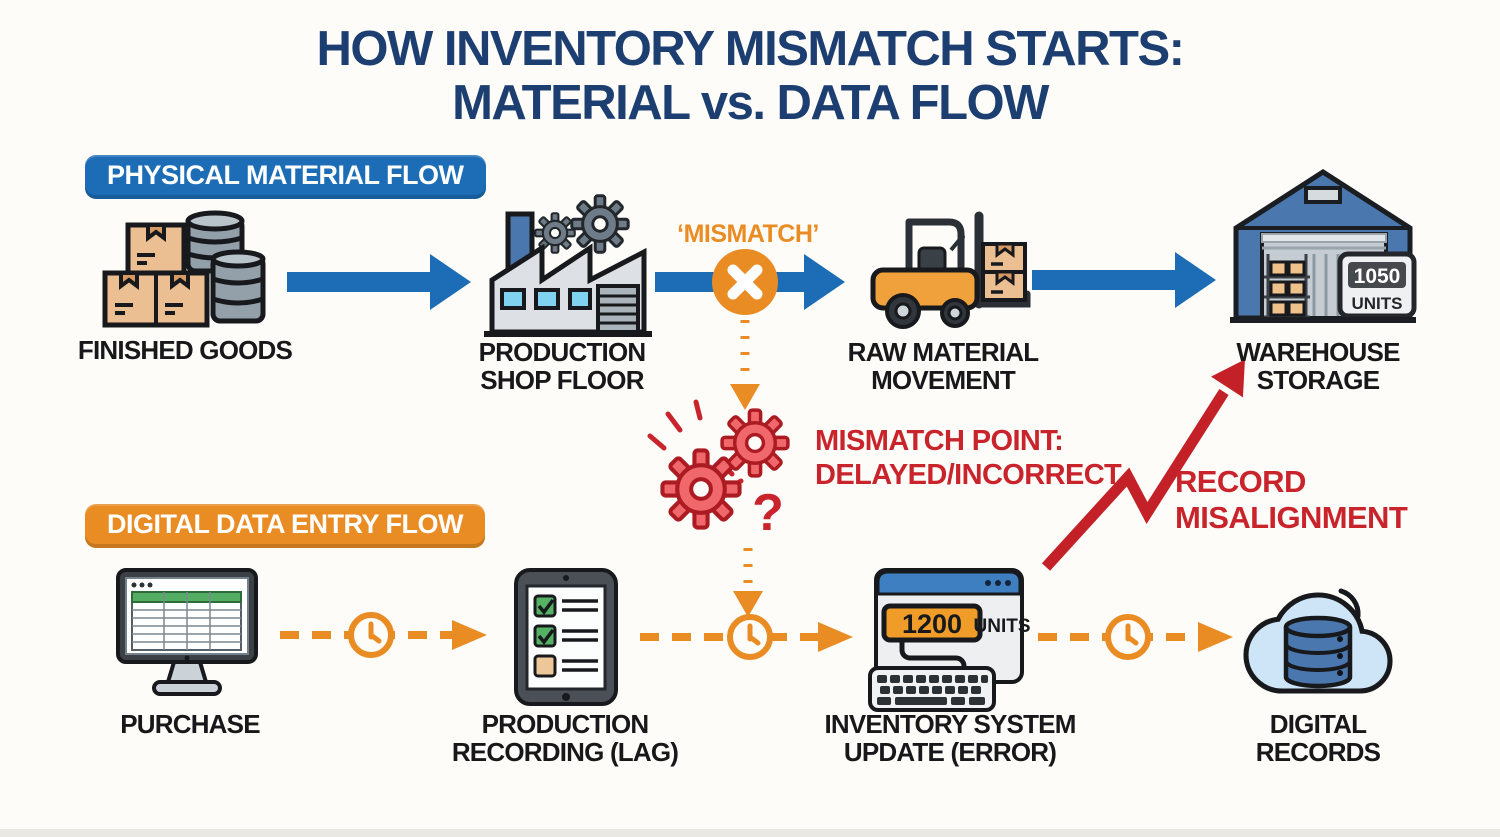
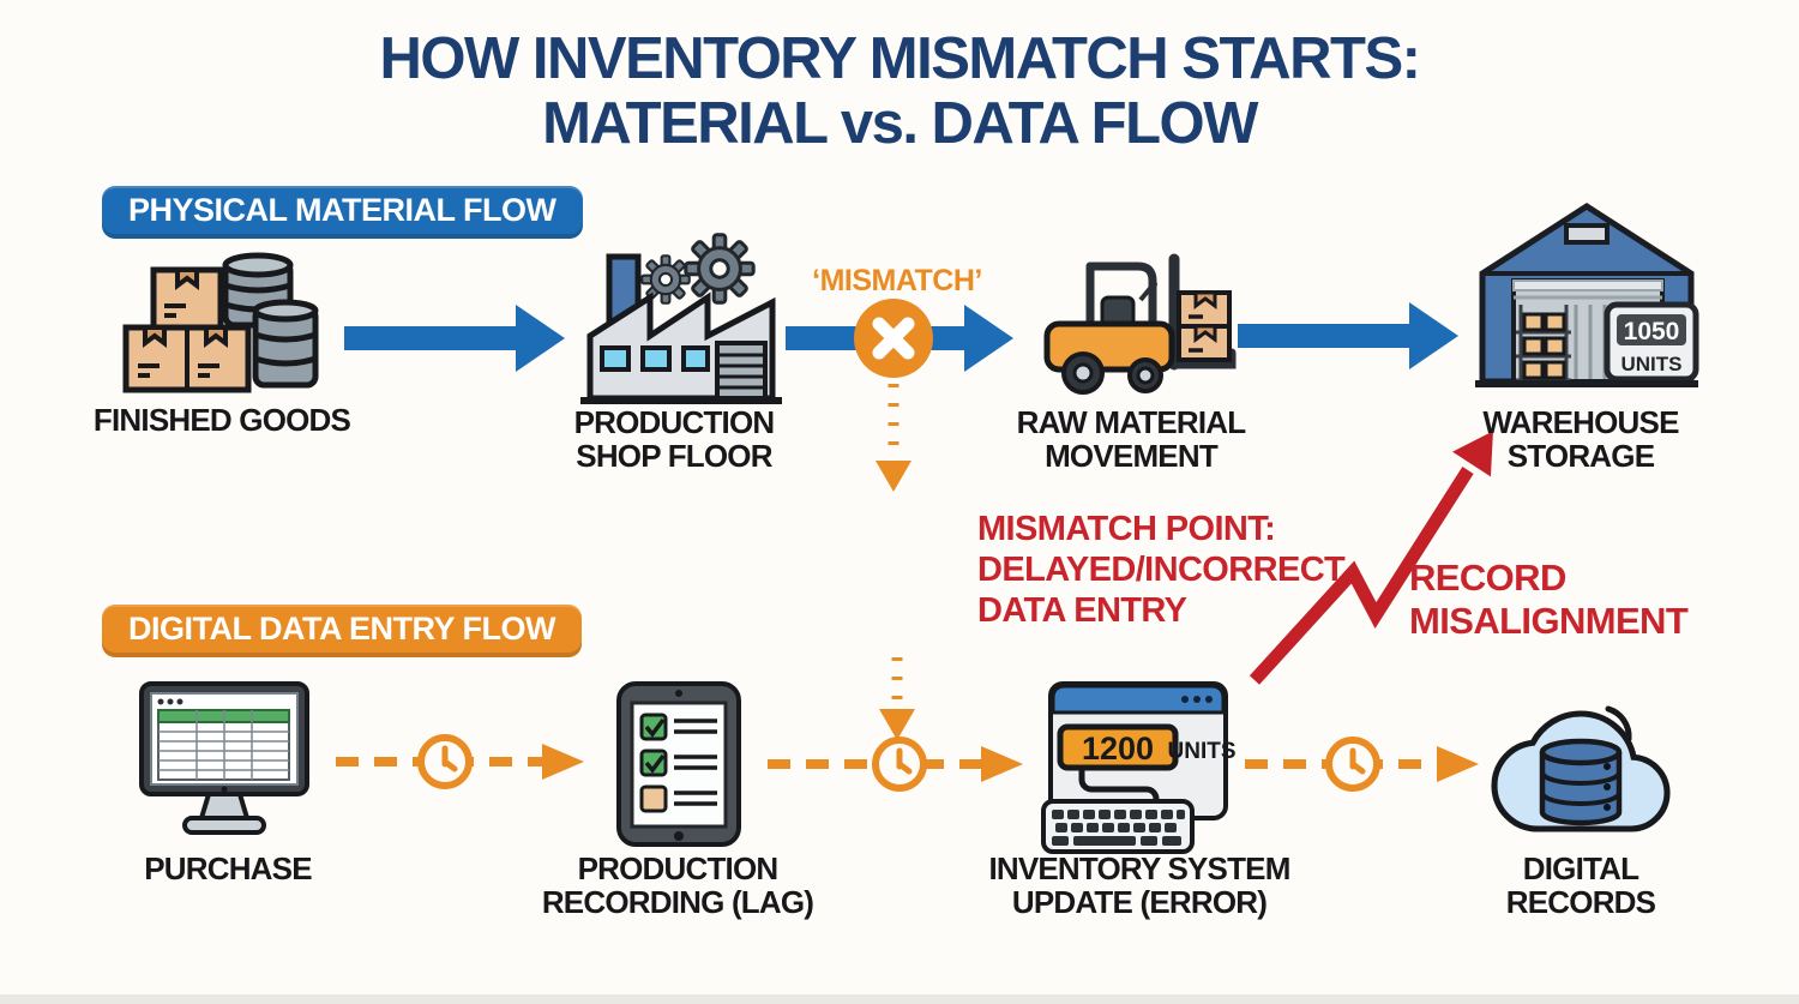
  HOW INVENTORY MISMATCH STARTS:
  MATERIAL vs. DATA FLOW
  PHYSICAL MATERIAL FLOW
  DIGITAL DATA ENTRY FLOW
  ‘MISMATCH’
  MISMATCH POINT:
  DELAYED/INCORRECT
+ DATA ENTRY
  RECORD
  MISALIGNMENT
  FINISHED GOODS
  PRODUCTION
  SHOP FLOOR
  RAW MATERIAL
  MOVEMENT
  WAREHOUSE
  STORAGE
  PURCHASE
  PRODUCTION
  RECORDING (LAG)
  INVENTORY SYSTEM
  UPDATE (ERROR)
  DIGITAL
  RECORDS
  1050
  UNITS
- ?
  1200
  UNITS
